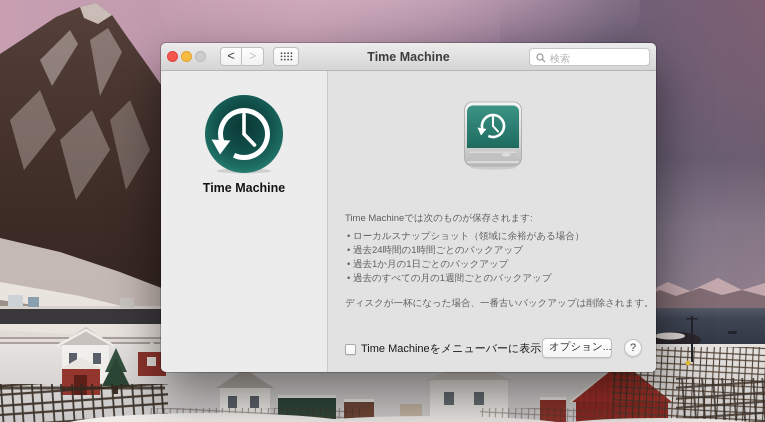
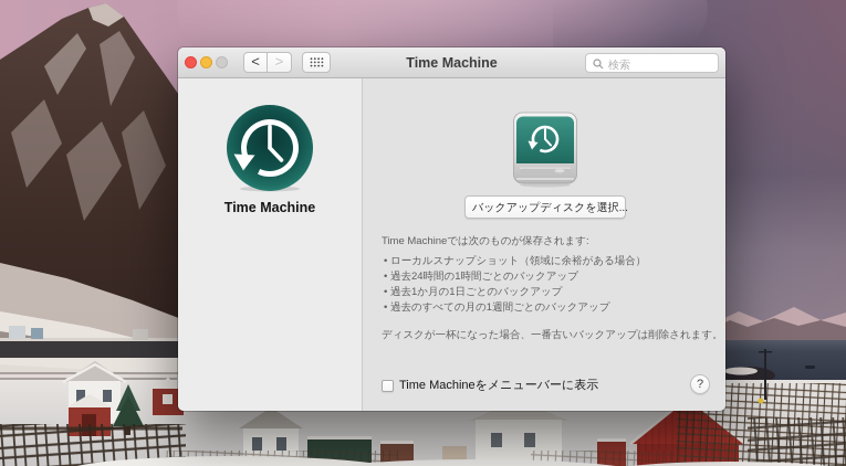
  Time Machine
  <
  >
  検索
  Time Machine
+ バックアップディスクを選択...
  Time Machineでは次のものが保存されます:
  ローカルスナップショット（領域に余裕がある場合）
  過去24時間の1時間ごとのバックアップ
  過去1か月の1日ごとのバックアップ
  過去のすべての月の1週間ごとのバックアップ
  ディスクが一杯になった場合、一番古いバックアップは削除されます。
  Time Machineをメニューバーに表示
- オプション...
  ?
